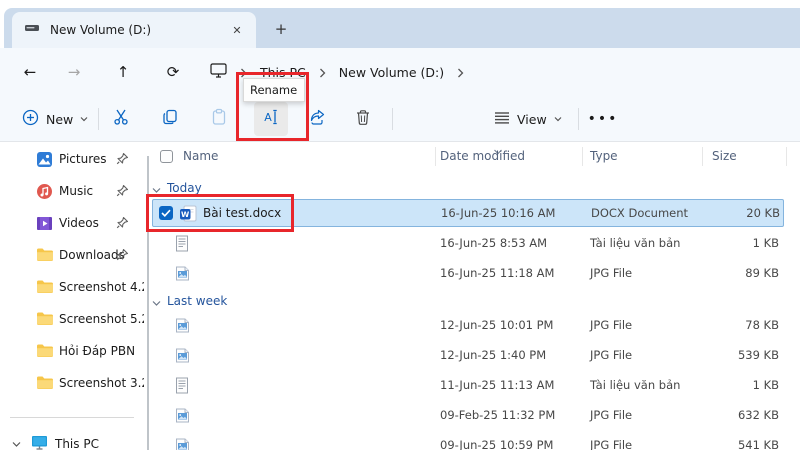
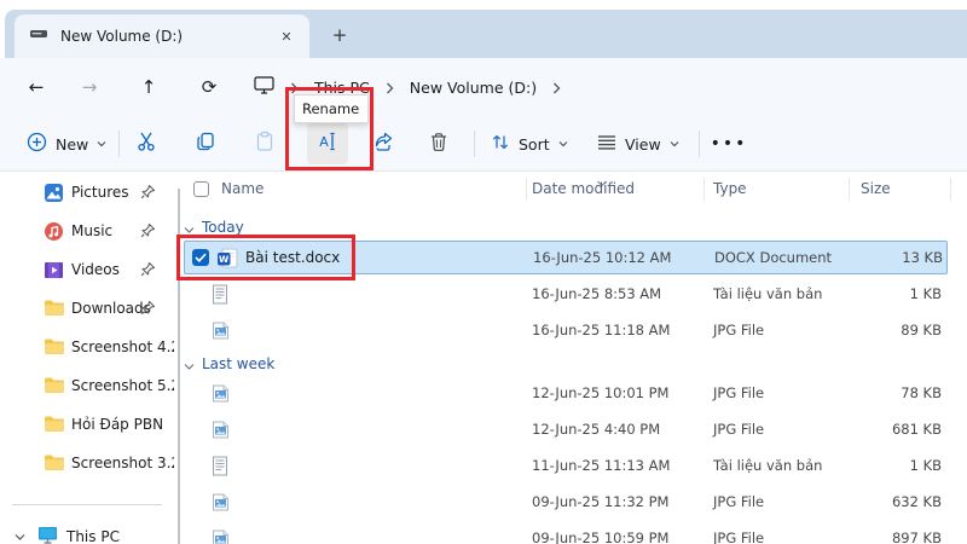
  New Volume (D:)
  ✕
  +
  ←
  →
  ↑
  ⟳
  This PC
  New Volume (D:)
  New
  A
+ Sort
  View
  •••
  Rename
  Pictures
  Music
  Videos
  Downloads
  Screenshot 4.
  Screenshot 5.
  Hỏi Đáp PBN
  Screenshot 3.
  This PC
  Name
  Date modified
  Type
  Size
  Today
  W
  Bài test.docx
- 16-Jun-25 10:16 AM
+ 16-Jun-25 10:12 AM
  DOCX Document
- 20 KB
+ 13 KB
  16-Jun-25 8:53 AM
  Tài liệu văn bản
  1 KB
  16-Jun-25 11:18 AM
  JPG File
  89 KB
  Last week
  12-Jun-25 10:01 PM
  JPG File
  78 KB
- 12-Jun-25 1:40 PM
+ 12-Jun-25 4:40 PM
  JPG File
- 539 KB
+ 681 KB
  11-Jun-25 11:13 AM
  Tài liệu văn bản
  1 KB
- 09-Feb-25 11:32 PM
+ 09-Jun-25 11:32 PM
  JPG File
  632 KB
  09-Jun-25 10:59 PM
  JPG File
- 541 KB
+ 897 KB
